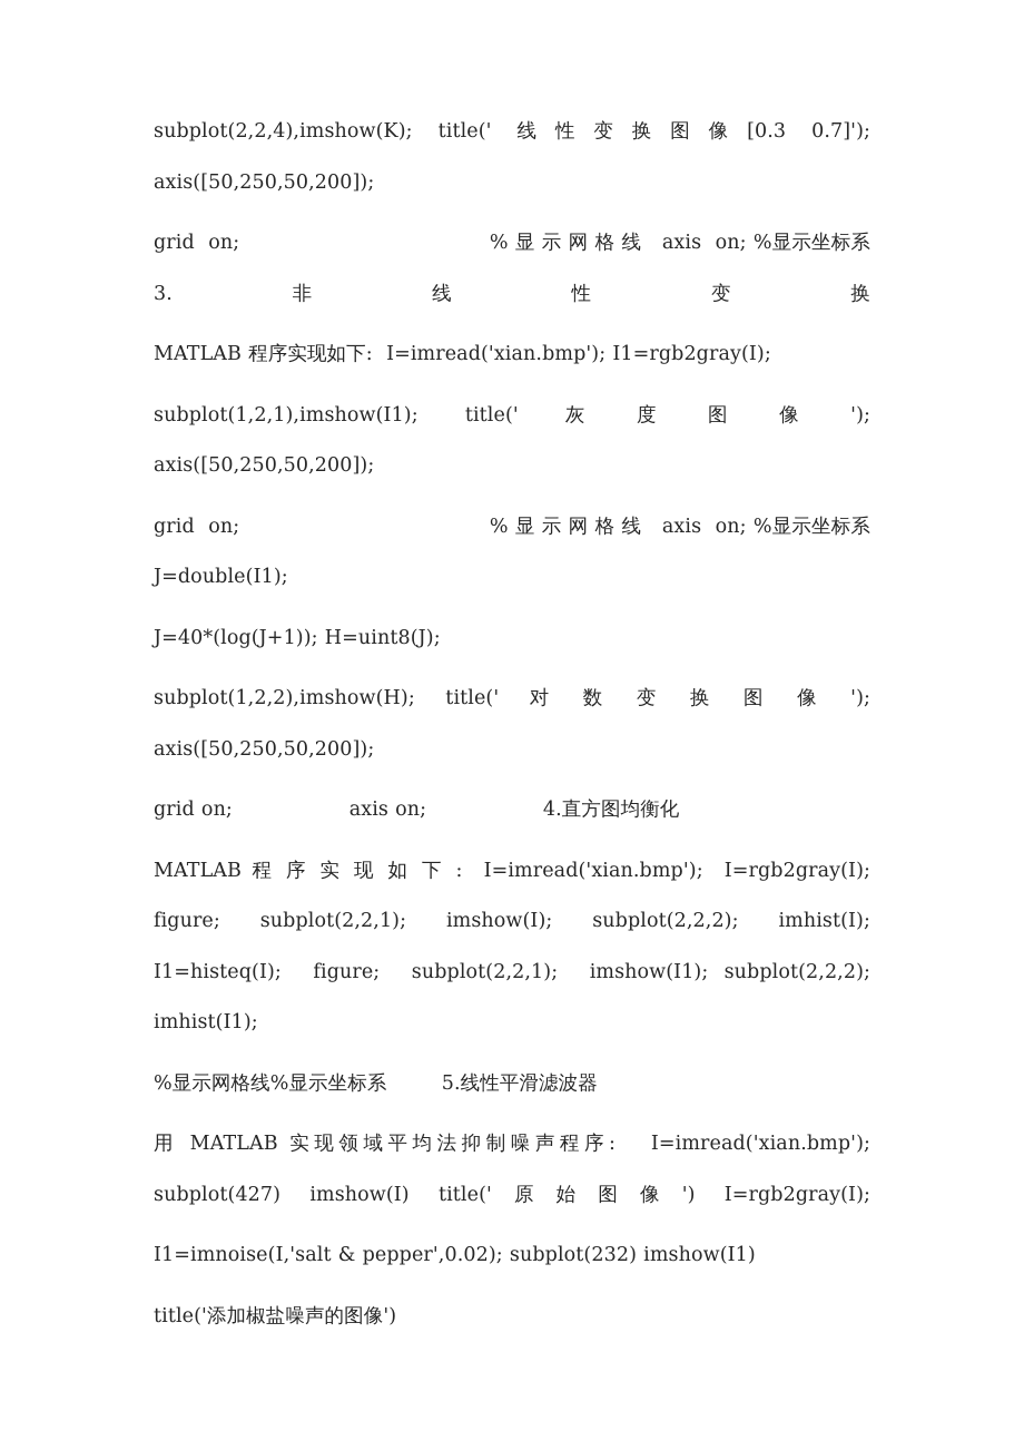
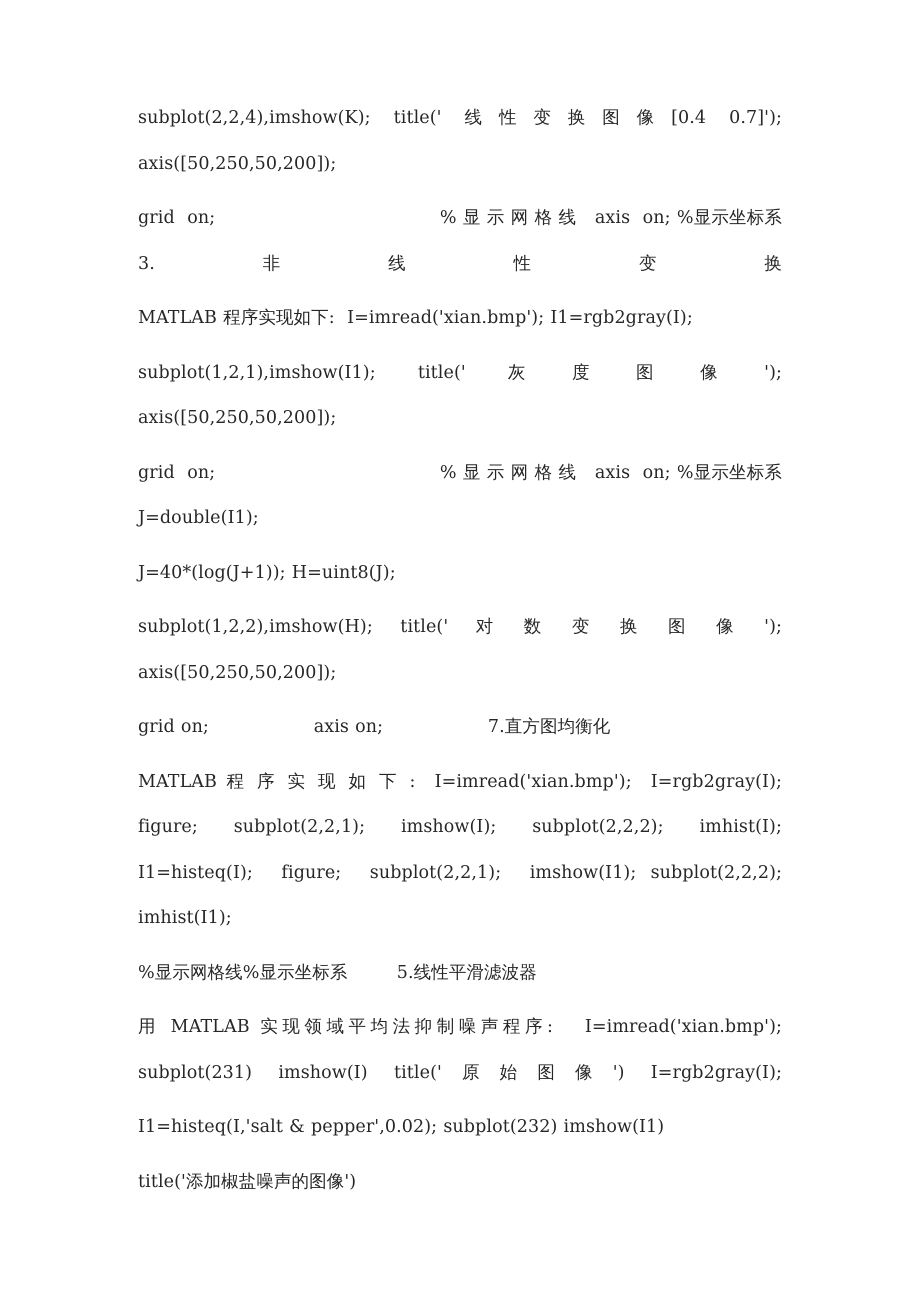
- subplot(2,2,4),imshow(K); title(' 线 性 变 换 图 像 [0.3 0.7]'); axis([50,250,50,200]);
+ subplot(2,2,4),imshow(K); title(' 线 性 变 换 图 像 [0.4 0.7]'); axis([50,250,50,200]);
  grid on; % 显 示 网 格 线 axis on; %显示坐标系 3.非线性变换
  MATLAB 程序实现如下: I=imread('xian.bmp'); I1=rgb2gray(I);
  subplot(1,2,1),imshow(I1); title(' 灰 度 图 像 '); axis([50,250,50,200]);
  grid on; % 显 示 网 格 线 axis on; %显示坐标系 J=double(I1);
  J=40*(log(J+1)); H=uint8(J);
  subplot(1,2,2),imshow(H); title(' 对 数 变 换 图 像 '); axis([50,250,50,200]);
- grid on; axis on; 4.直方图均衡化
+ grid on; axis on; 7.直方图均衡化
  MATLAB 程 序 实 现 如 下 : I=imread('xian.bmp'); I=rgb2gray(I); figure; subplot(2,2,1); imshow(I); subplot(2,2,2); imhist(I); I1=histeq(I); figure; subplot(2,2,1); imshow(I1); subplot(2,2,2); imhist(I1);
  %显示网格线%显示坐标系 5.线性平滑滤波器
- 用 MATLAB 实现领域平均法抑制噪声程序: I=imread('xian.bmp'); subplot(427) imshow(I) title('原始图像') I=rgb2gray(I);
+ 用 MATLAB 实现领域平均法抑制噪声程序: I=imread('xian.bmp'); subplot(231) imshow(I) title('原始图像') I=rgb2gray(I);
- I1=imnoise(I,'salt & pepper',0.02); subplot(232) imshow(I1)
+ I1=histeq(I,'salt & pepper',0.02); subplot(232) imshow(I1)
  title('添加椒盐噪声的图像')
